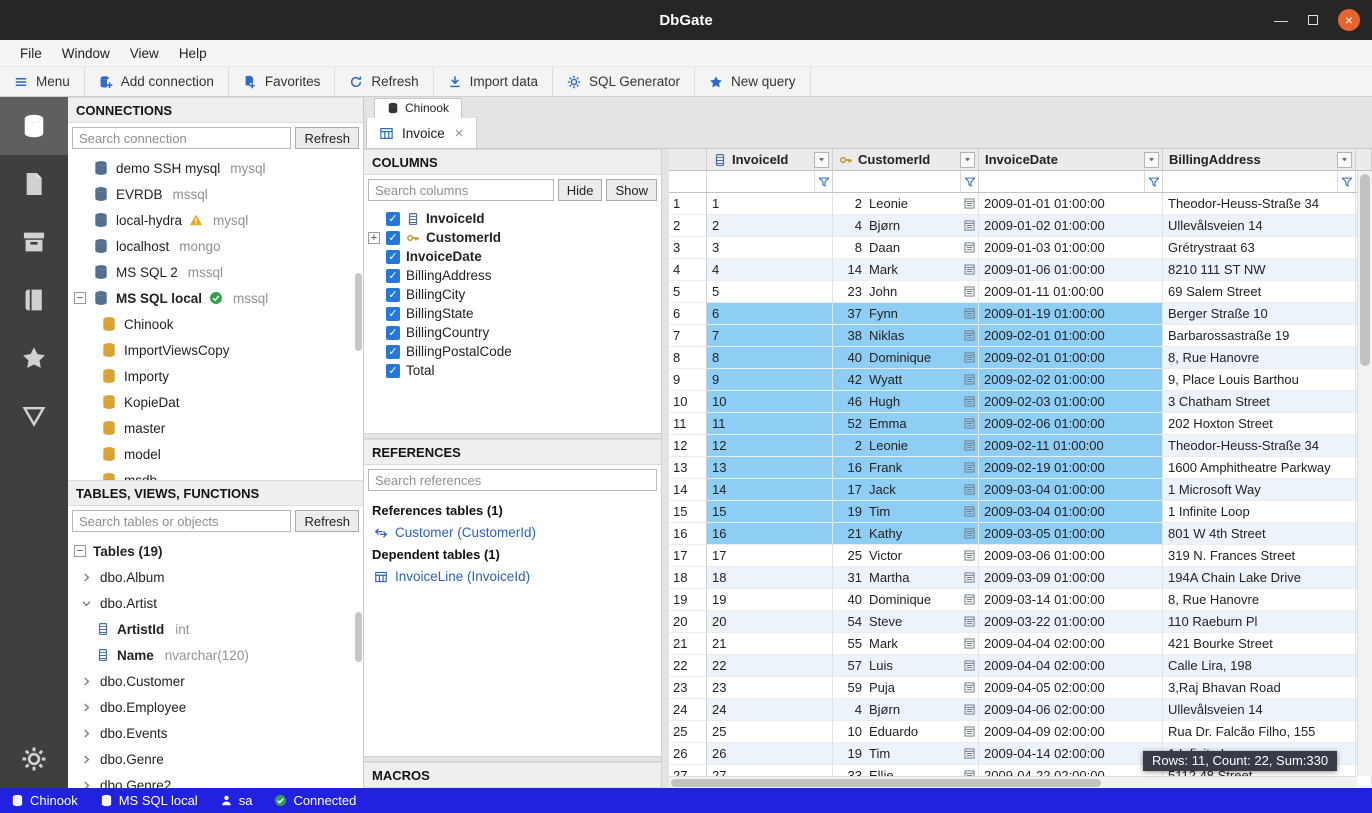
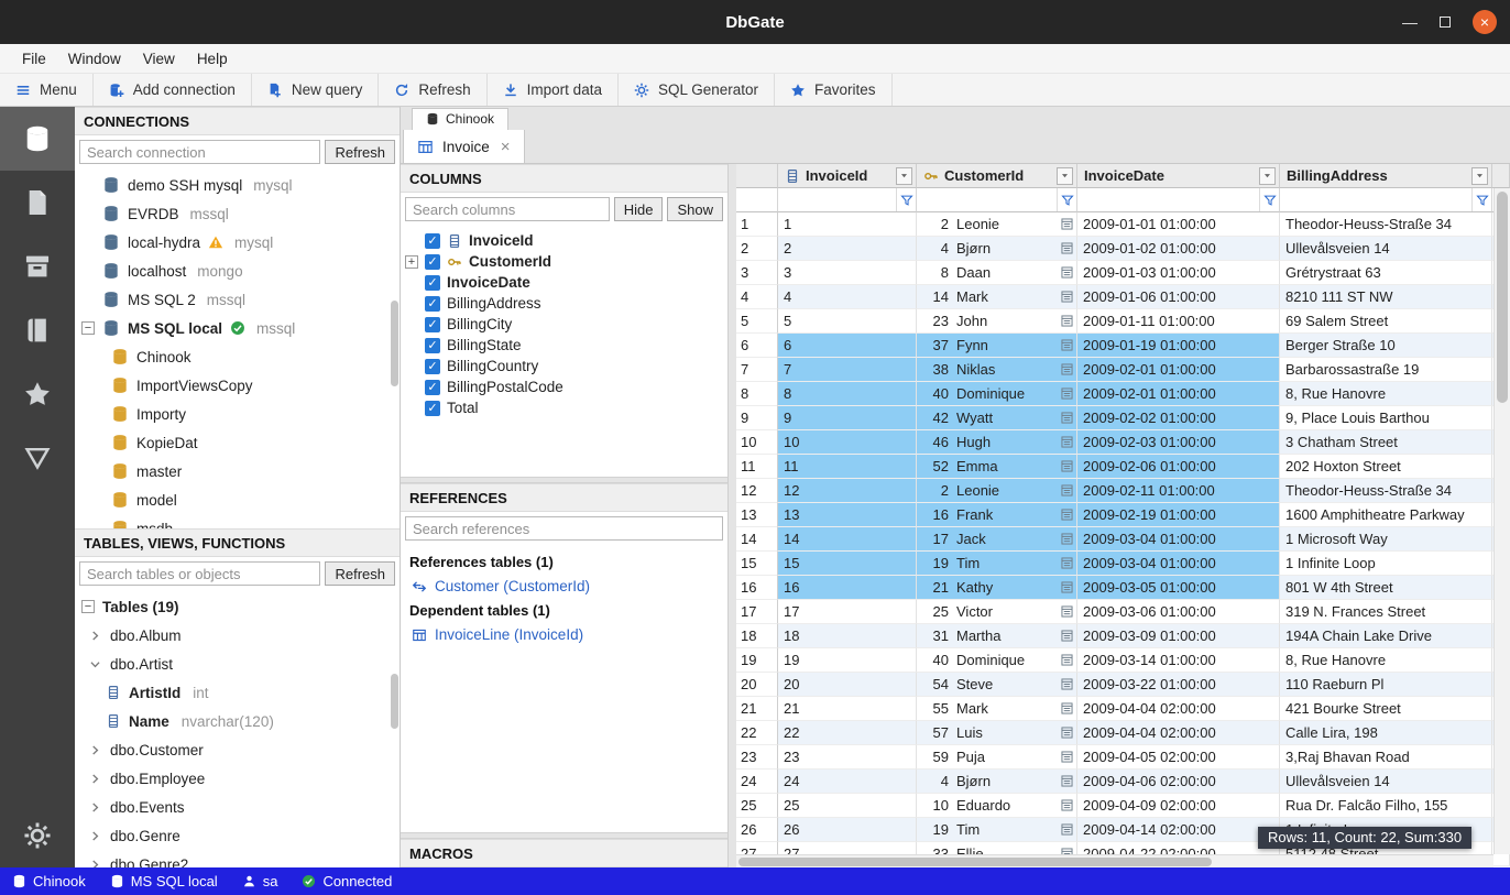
  DbGate
  —
  ×
  File
  Window
  View
  Help
  Menu
  Add connection
- Favorites
+ New query
  Refresh
  Import data
  SQL Generator
- New query
+ Favorites
  CONNECTIONS
  Search connection
  Refresh
  demo SSH mysql
  mysql
  EVRDB
  mssql
  local-hydra
  mysql
  localhost
  mongo
  MS SQL 2
  mssql
  −
  MS SQL local
  mssql
  Chinook
  ImportViewsCopy
  Importy
  KopieDat
  master
  model
  TABLES, VIEWS, FUNCTIONS
  Search tables or objects
  Refresh
  −
  Tables (19)
  dbo.Album
  dbo.Artist
  ArtistId
  int
  Name
  nvarchar(120)
  dbo.Customer
  dbo.Employee
  dbo.Events
  dbo.Genre
  dbo.Genre2
  Chinook
  Invoice
  ×
  COLUMNS
  Search columns
  Hide
  Show
  ✓
  InvoiceId
  +
  ✓
  CustomerId
  ✓
  InvoiceDate
  ✓
  BillingAddress
  ✓
  BillingCity
  ✓
  BillingState
  ✓
  BillingCountry
  ✓
  BillingPostalCode
  ✓
  Total
  REFERENCES
  Search references
  References tables (1)
  Customer (CustomerId)
  Dependent tables (1)
  InvoiceLine (InvoiceId)
  MACROS
  InvoiceId
  CustomerId
  InvoiceDate
  BillingAddress
  1
  1
  2
  Leonie
  2009-01-01 01:00:00
  Theodor-Heuss-Straße 34
  2
  2
  4
  Bjørn
  2009-01-02 01:00:00
  Ullevålsveien 14
  3
  3
  8
  Daan
  2009-01-03 01:00:00
  Grétrystraat 63
  4
  4
  14
  Mark
  2009-01-06 01:00:00
  8210 111 ST NW
  5
  5
  23
  John
  2009-01-11 01:00:00
  69 Salem Street
  6
  6
  37
  Fynn
  2009-01-19 01:00:00
  Berger Straße 10
  7
  7
  38
  Niklas
  2009-02-01 01:00:00
  Barbarossastraße 19
  8
  8
  40
  Dominique
  2009-02-01 01:00:00
  8, Rue Hanovre
  9
  9
  42
  Wyatt
  2009-02-02 01:00:00
  9, Place Louis Barthou
  10
  10
  46
  Hugh
  2009-02-03 01:00:00
  3 Chatham Street
  11
  11
  52
  Emma
  2009-02-06 01:00:00
  202 Hoxton Street
  12
  12
  2
  Leonie
  2009-02-11 01:00:00
  Theodor-Heuss-Straße 34
  13
  13
  16
  Frank
  2009-02-19 01:00:00
  1600 Amphitheatre Parkway
  14
  14
  17
  Jack
  2009-03-04 01:00:00
  1 Microsoft Way
  15
  15
  19
  Tim
  2009-03-04 01:00:00
  1 Infinite Loop
  16
  16
  21
  Kathy
  2009-03-05 01:00:00
  801 W 4th Street
  17
  17
  25
  Victor
  2009-03-06 01:00:00
  319 N. Frances Street
  18
  18
  31
  Martha
  2009-03-09 01:00:00
  194A Chain Lake Drive
  19
  19
  40
  Dominique
  2009-03-14 01:00:00
  8, Rue Hanovre
  20
  20
  54
  Steve
  2009-03-22 01:00:00
  110 Raeburn Pl
  21
  21
  55
  Mark
  2009-04-04 02:00:00
  421 Bourke Street
  22
  22
  57
  Luis
  2009-04-04 02:00:00
  Calle Lira, 198
  23
  23
  59
  Puja
  2009-04-05 02:00:00
  3,Raj Bhavan Road
  24
  24
  4
  Bjørn
  2009-04-06 02:00:00
  Ullevålsveien 14
  25
  25
  10
  Eduardo
  2009-04-09 02:00:00
  Rua Dr. Falcão Filho, 155
  26
  26
  19
  Tim
  2009-04-14 02:00:00
  Chinook
  MS SQL local
  sa
  Connected
  Rows: 11, Count: 22, Sum:330
